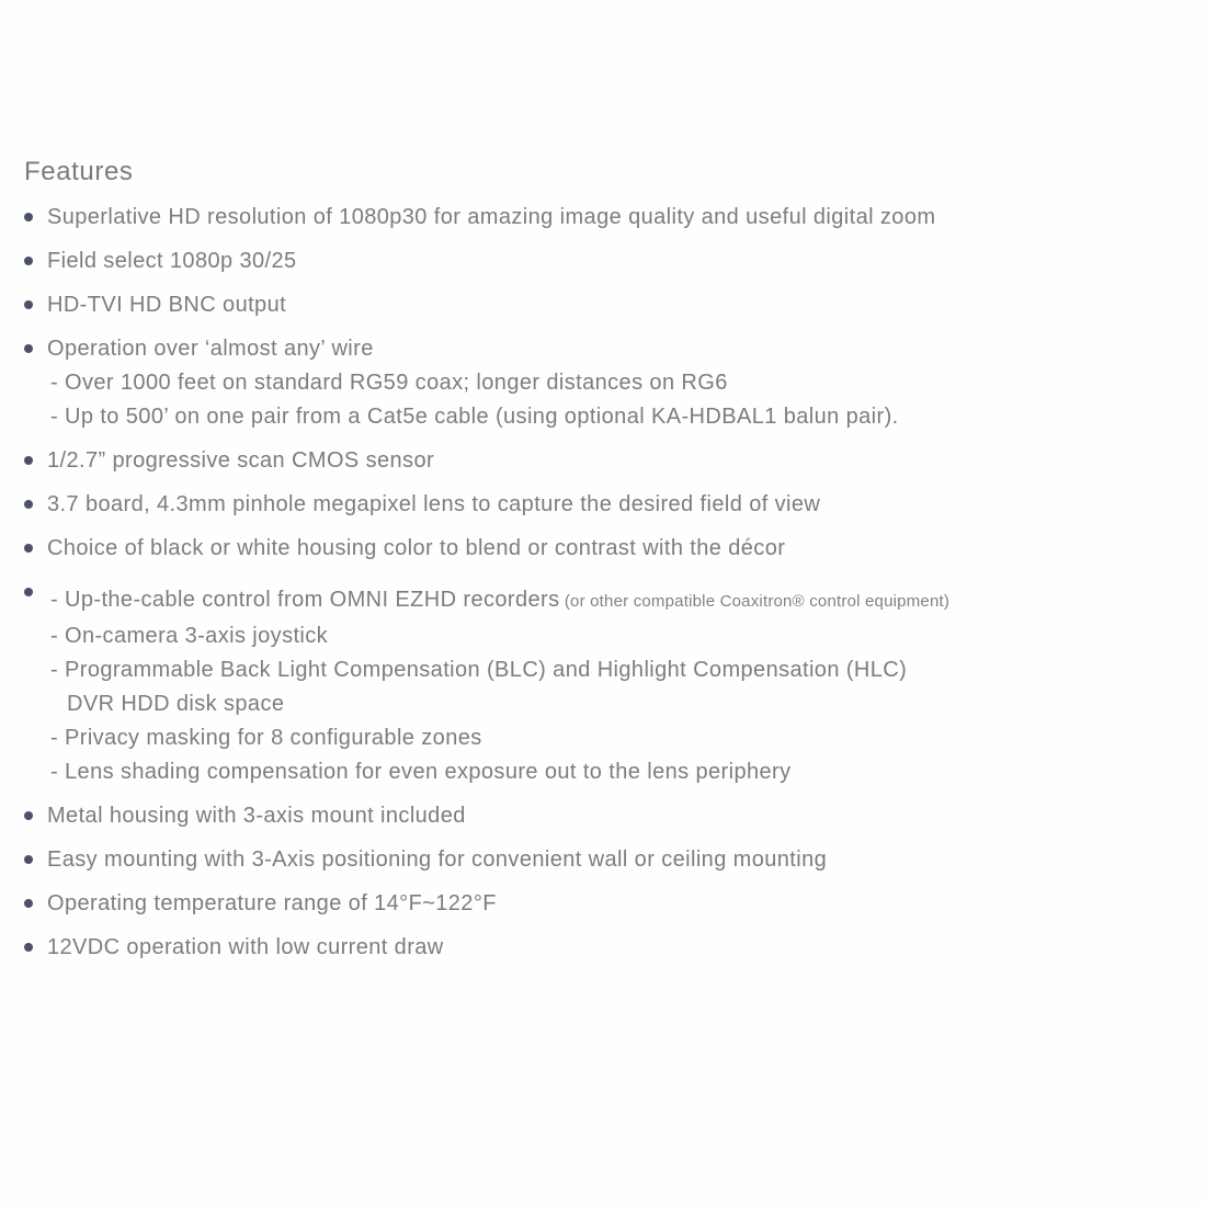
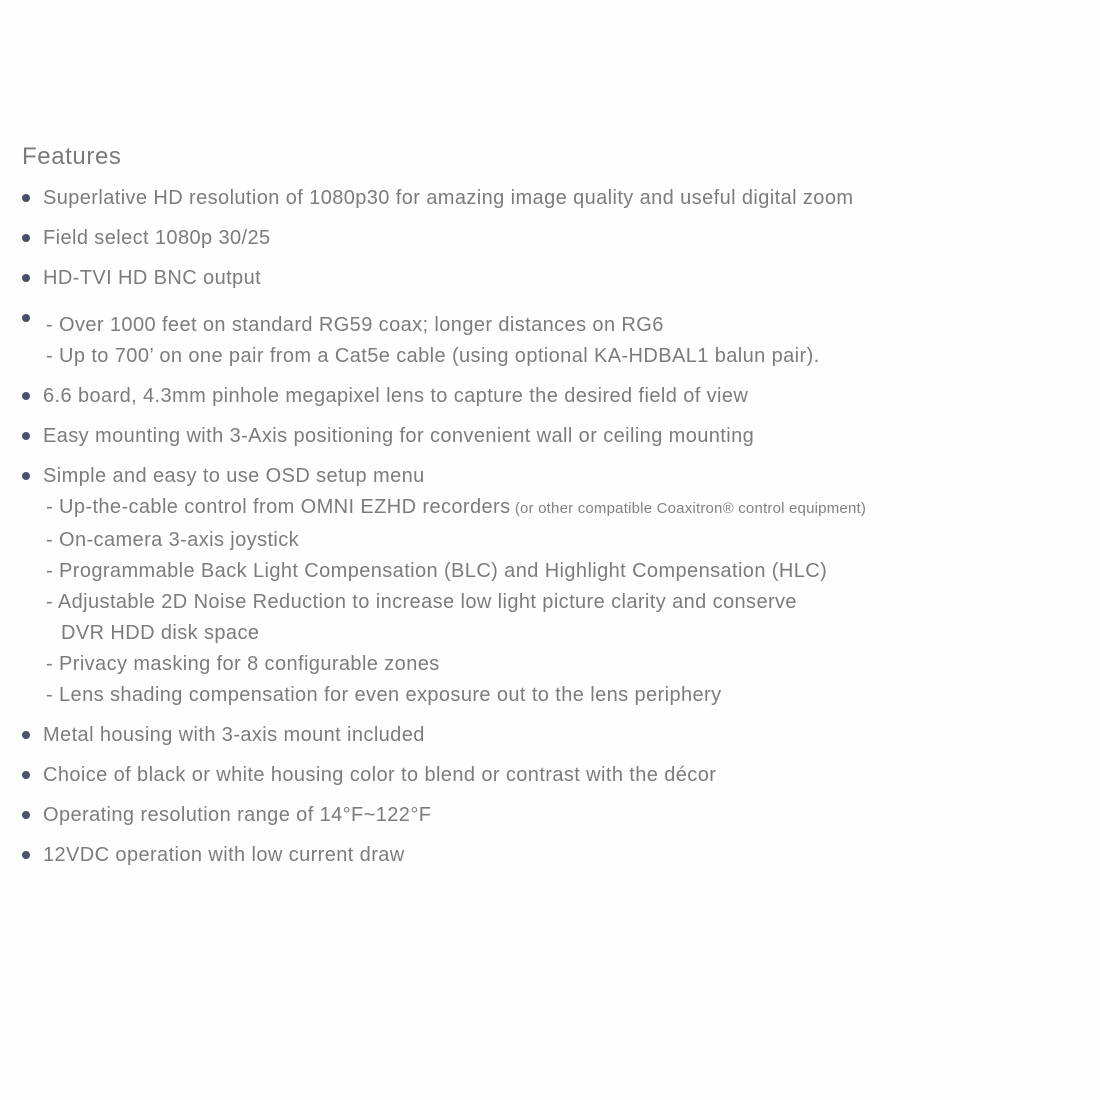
  Features
  Superlative HD resolution of 1080p30 for amazing image quality and useful digital zoom
  Field select 1080p 30/25
  HD-TVI HD BNC output
- Operation over ‘almost any’ wire
  - Over 1000 feet on standard RG59 coax; longer distances on RG6
- - Up to 500’ on one pair from a Cat5e cable (using optional KA-HDBAL1 balun pair).
+ - Up to 700’ on one pair from a Cat5e cable (using optional KA-HDBAL1 balun pair).
- 1/2.7” progressive scan CMOS sensor
- 3.7 board, 4.3mm pinhole megapixel lens to capture the desired field of view
+ 6.6 board, 4.3mm pinhole megapixel lens to capture the desired field of view
- Choice of black or white housing color to blend or contrast with the décor
+ Easy mounting with 3-Axis positioning for convenient wall or ceiling mounting
+ Simple and easy to use OSD setup menu
  - Up-the-cable control from OMNI EZHD recorders (or other compatible Coaxitron® control equipment)
  - On-camera 3-axis joystick
  - Programmable Back Light Compensation (BLC) and Highlight Compensation (HLC)
+ - Adjustable 2D Noise Reduction to increase low light picture clarity and conserve
  DVR HDD disk space
  - Privacy masking for 8 configurable zones
  - Lens shading compensation for even exposure out to the lens periphery
  Metal housing with 3-axis mount included
- Easy mounting with 3-Axis positioning for convenient wall or ceiling mounting
+ Choice of black or white housing color to blend or contrast with the décor
- Operating temperature range of 14°F~122°F
+ Operating resolution range of 14°F~122°F
  12VDC operation with low current draw
